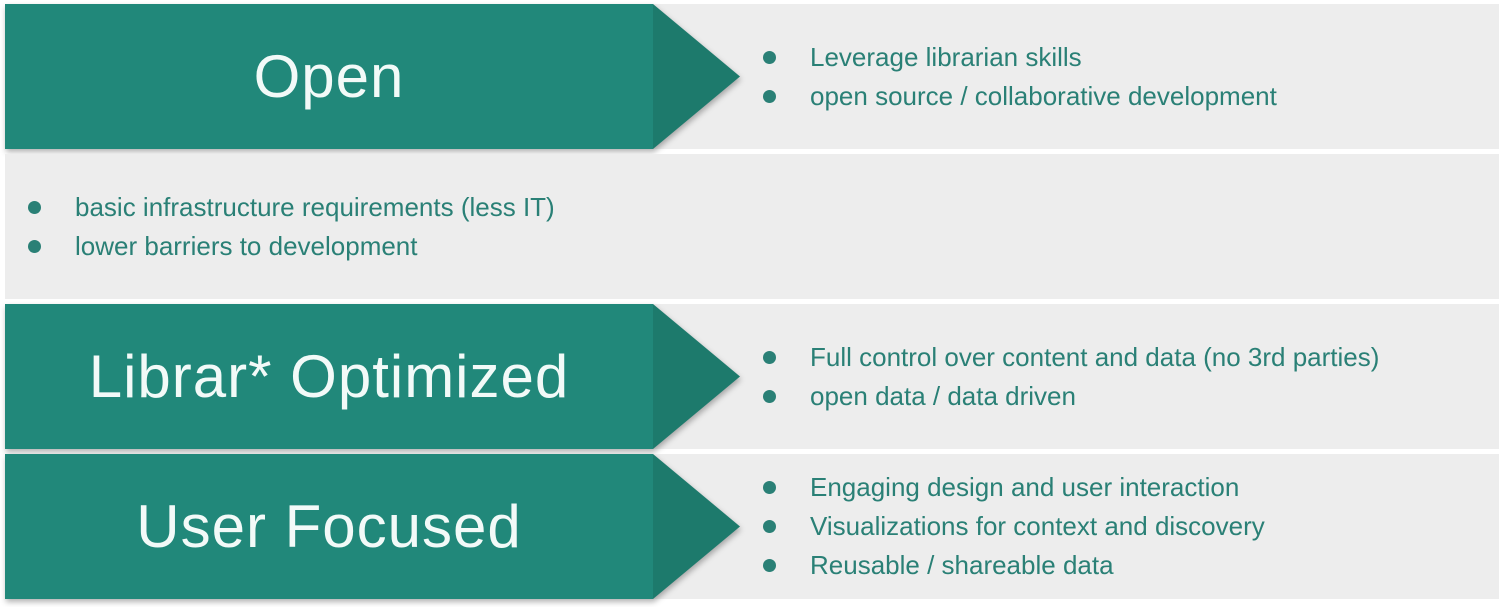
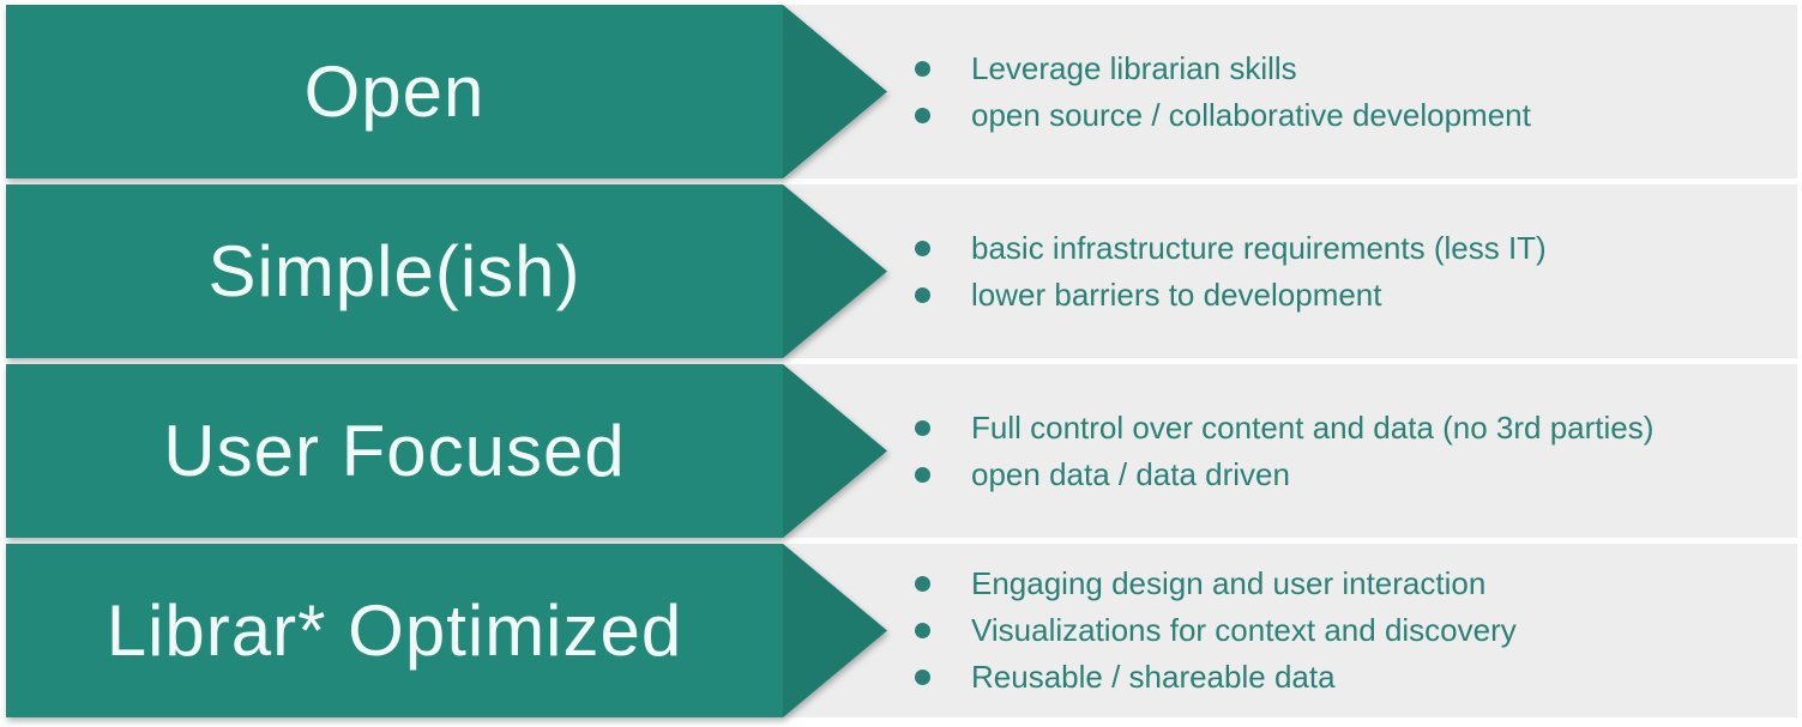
  Open
  Leverage librarian skills
  open source / collaborative development
+ Simple(ish)
  basic infrastructure requirements (less IT)
  lower barriers to development
- Librar* Optimized
+ User Focused
  Full control over content and data (no 3rd parties)
  open data / data driven
- User Focused
+ Librar* Optimized
  Engaging design and user interaction
  Visualizations for context and discovery
  Reusable / shareable data
